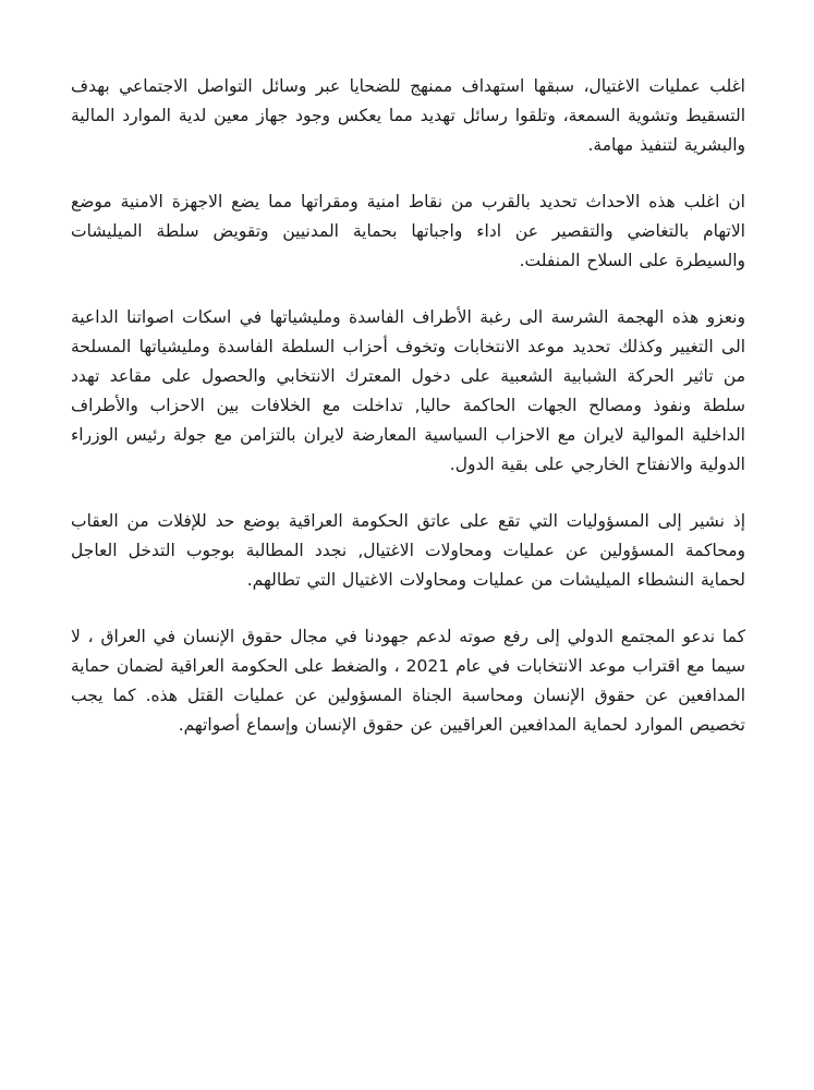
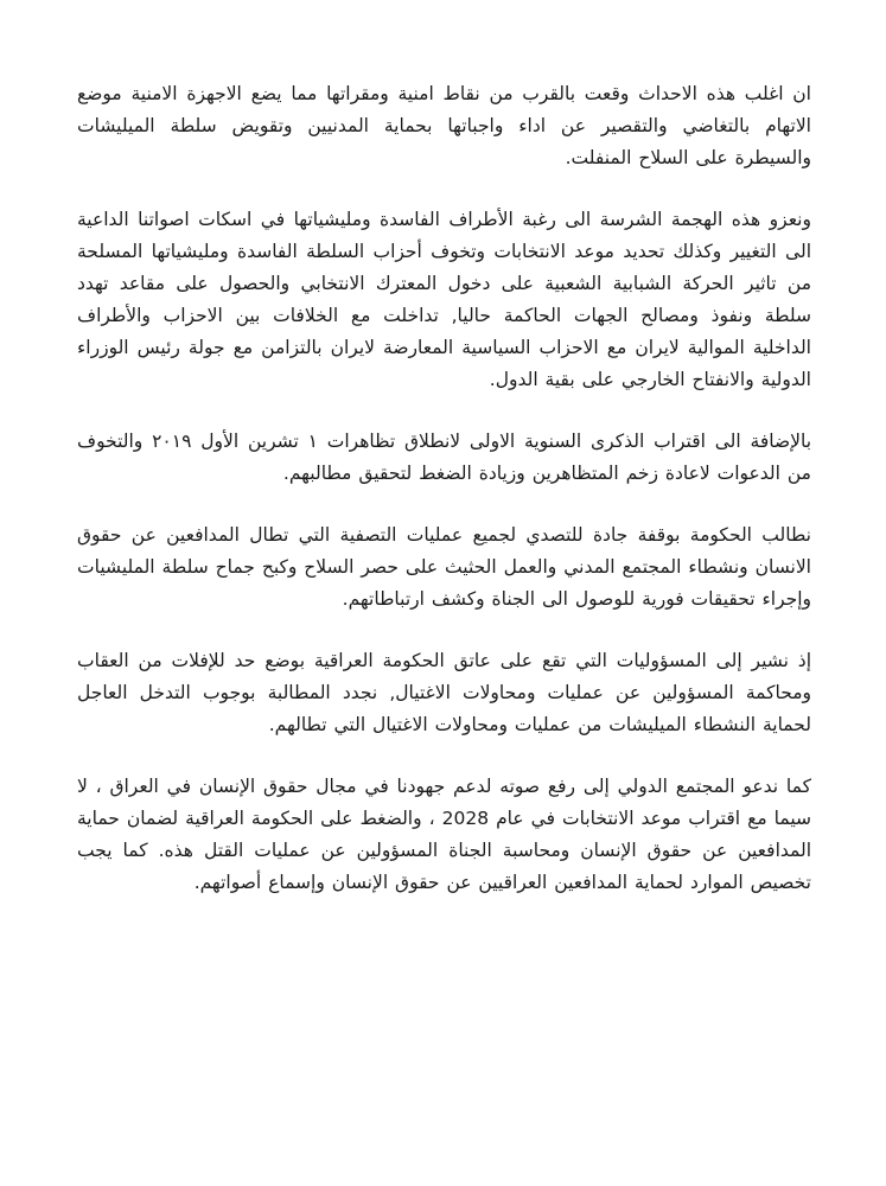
- اغلب عمليات الاغتيال، سبقها استهداف ممنهج للضحايا عبر وسائل التواصل الاجتماعي بهدف التسقيط وتشوية السمعة، وتلقوا رسائل تهديد مما يعكس وجود جهاز معين لدية الموارد المالية والبشرية لتنفيذ مهامة.
- ان اغلب هذه الاحداث تحديد بالقرب من نقاط امنية ومقراتها مما يضع الاجهزة الامنية موضع الاتهام بالتغاضي والتقصير عن اداء واجباتها بحماية المدنيين وتقويض سلطة الميليشات والسيطرة على السلاح المنفلت.
+ ان اغلب هذه الاحداث وقعت بالقرب من نقاط امنية ومقراتها مما يضع الاجهزة الامنية موضع الاتهام بالتغاضي والتقصير عن اداء واجباتها بحماية المدنيين وتقويض سلطة الميليشات والسيطرة على السلاح المنفلت.
  ونعزو هذه الهجمة الشرسة الى رغبة الأطراف الفاسدة ومليشياتها في اسكات اصواتنا الداعية الى التغيير وكذلك تحديد موعد الانتخابات وتخوف أحزاب السلطة الفاسدة ومليشياتها المسلحة من تاثير الحركة الشبابية الشعبية على دخول المعترك الانتخابي والحصول على مقاعد تهدد سلطة ونفوذ ومصالح الجهات الحاكمة حاليا, تداخلت مع الخلافات بين الاحزاب والأطراف الداخلية الموالية لايران مع الاحزاب السياسية المعارضة لايران بالتزامن مع جولة رئيس الوزراء الدولية والانفتاح الخارجي على بقية الدول.
+ بالإضافة الى اقتراب الذكرى السنوية الاولى لانطلاق تظاهرات ١ تشرين الأول ٢٠١٩ والتخوف من الدعوات لاعادة زخم المتظاهرين وزيادة الضغط لتحقيق مطالبهم.
+ نطالب الحكومة بوقفة جادة للتصدي لجميع عمليات التصفية التي تطال المدافعين عن حقوق الانسان ونشطاء المجتمع المدني والعمل الحثيث على حصر السلاح وكبح جماح سلطة المليشيات وإجراء تحقيقات فورية للوصول الى الجناة وكشف ارتباطاتهم.
  إذ نشير إلى المسؤوليات التي تقع على عاتق الحكومة العراقية بوضع حد للإفلات من العقاب ومحاكمة المسؤولين عن عمليات ومحاولات الاغتيال, نجدد المطالبة بوجوب التدخل العاجل لحماية النشطاء الميليشات من عمليات ومحاولات الاغتيال التي تطالهم.
- كما ندعو المجتمع الدولي إلى رفع صوته لدعم جهودنا في مجال حقوق الإنسان في العراق ، لا سيما مع اقتراب موعد الانتخابات في عام 2021 ، والضغط على الحكومة العراقية لضمان حماية المدافعين عن حقوق الإنسان ومحاسبة الجناة المسؤولين عن عمليات القتل هذه. كما يجب تخصيص الموارد لحماية المدافعين العراقيين عن حقوق الإنسان وإسماع أصواتهم.
+ كما ندعو المجتمع الدولي إلى رفع صوته لدعم جهودنا في مجال حقوق الإنسان في العراق ، لا سيما مع اقتراب موعد الانتخابات في عام 2028 ، والضغط على الحكومة العراقية لضمان حماية المدافعين عن حقوق الإنسان ومحاسبة الجناة المسؤولين عن عمليات القتل هذه. كما يجب تخصيص الموارد لحماية المدافعين العراقيين عن حقوق الإنسان وإسماع أصواتهم.
